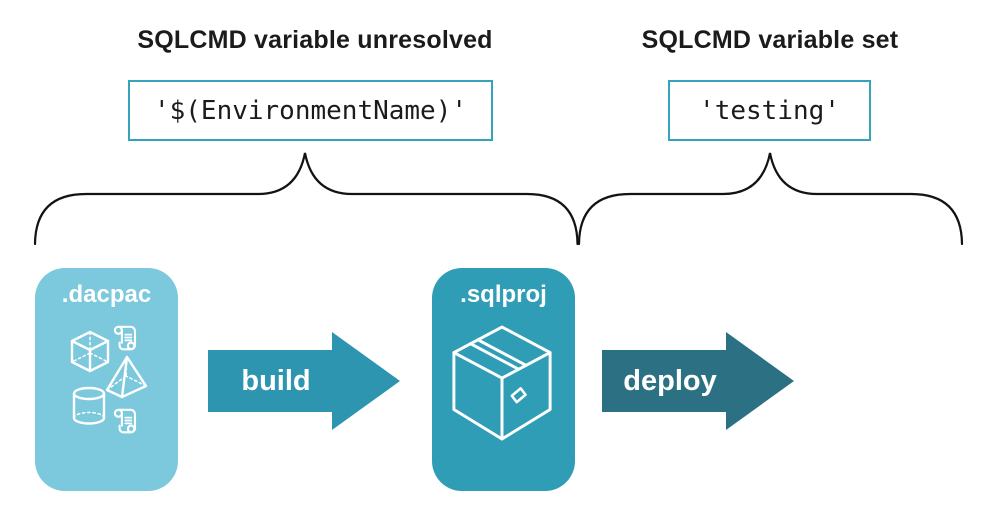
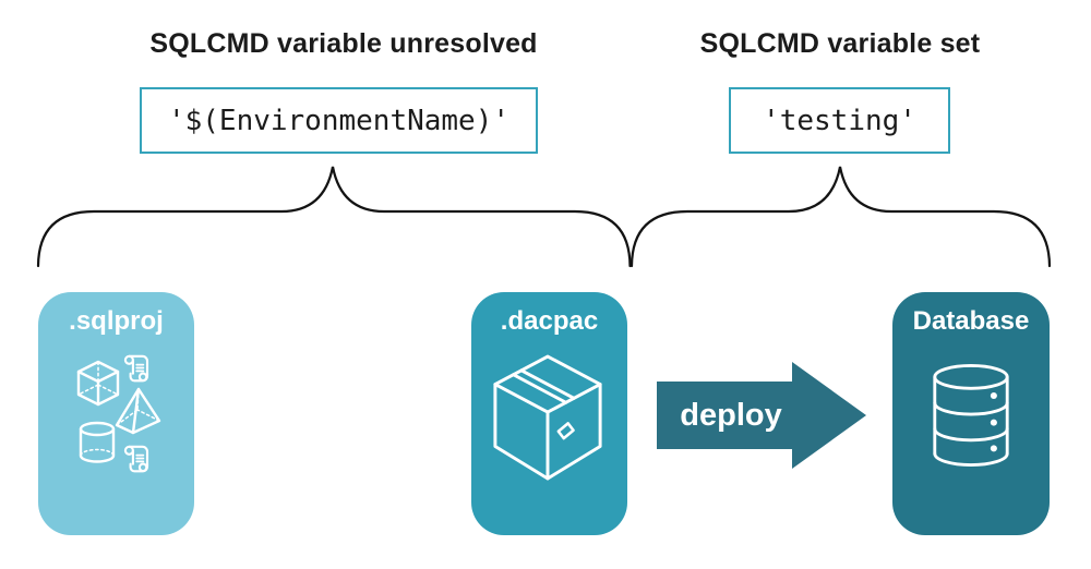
  SQLCMD variable unresolved
  SQLCMD variable set
  '$(EnvironmentName)'
  'testing'
- .dacpac
+ .sqlproj
- build
- .sqlproj
+ .dacpac
  deploy
+ Database
